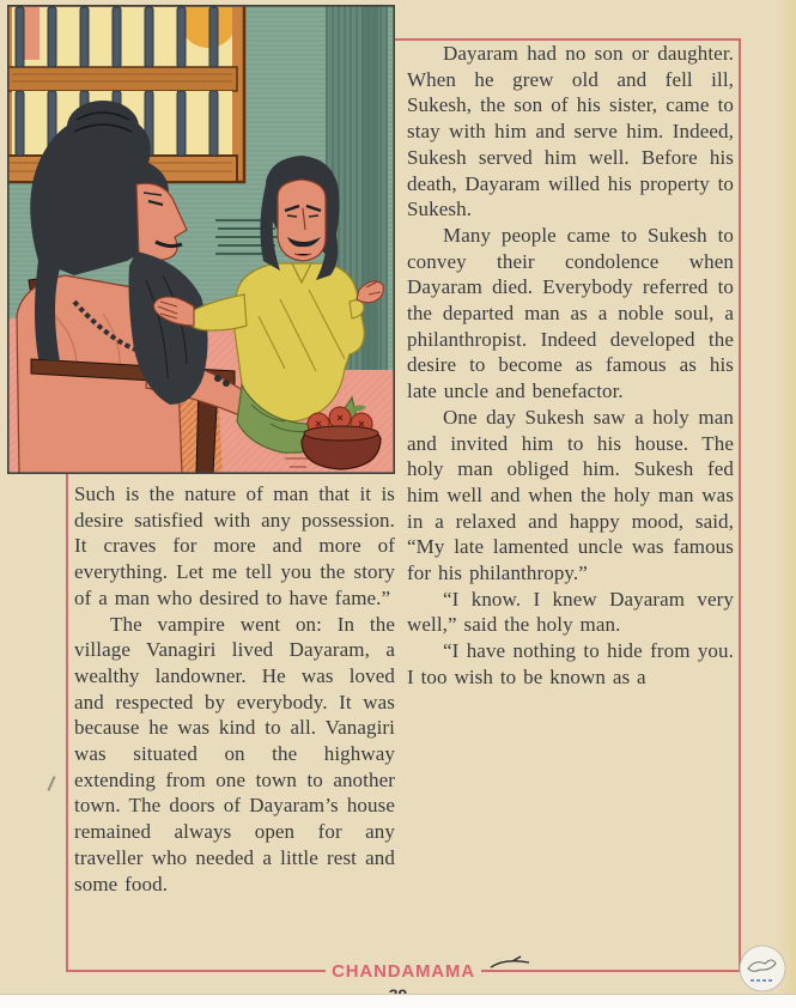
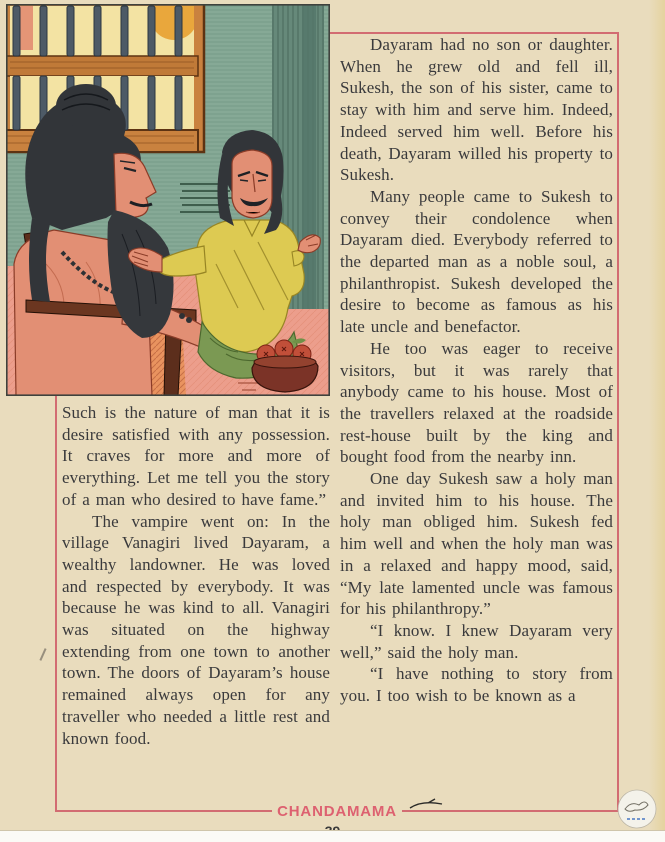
  Such is the nature of man that it is desire satisfied with any possession. It craves for more and more of everything. Let me tell you the story of a man who desired to have fame.”
- The vampire went on: In the village Vanagiri lived Dayaram, a wealthy landowner. He was loved and respected by everybody. It was because he was kind to all. Vanagiri was situated on the highway extending from one town to another town. The doors of Dayaram’s house remained always open for any traveller who needed a little rest and some food.
+ The vampire went on: In the village Vanagiri lived Dayaram, a wealthy landowner. He was loved and respected by everybody. It was because he was kind to all. Vanagiri was situated on the highway extending from one town to another town. The doors of Dayaram’s house remained always open for any traveller who needed a little rest and known food.
- Dayaram had no son or daughter. When he grew old and fell ill, Sukesh, the son of his sister, came to stay with him and serve him. Indeed, Sukesh served him well. Before his death, Dayaram willed his property to Sukesh.
+ Dayaram had no son or daughter. When he grew old and fell ill, Sukesh, the son of his sister, came to stay with him and serve him. Indeed, Indeed served him well. Before his death, Dayaram willed his property to Sukesh.
- Many people came to Sukesh to convey their condolence when Dayaram died. Everybody referred to the departed man as a noble soul, a philanthropist. Indeed developed the desire to become as famous as his late uncle and benefactor.
+ Many people came to Sukesh to convey their condolence when Dayaram died. Everybody referred to the departed man as a noble soul, a philanthropist. Sukesh developed the desire to become as famous as his late uncle and benefactor.
+ He too was eager to receive visitors, but it was rarely that anybody came to his house. Most of the travellers relaxed at the roadside rest-house built by the king and bought food from the nearby inn.
  One day Sukesh saw a holy man and invited him to his house. The holy man obliged him. Sukesh fed him well and when the holy man was in a relaxed and happy mood, said, “My late lamented uncle was famous for his philanthropy.”
  “I know. I knew Dayaram very well,” said the holy man.
- “I have nothing to hide from you. I too wish to be known as a
+ “I have nothing to story from you. I too wish to be known as a
  CHANDAMAMA
